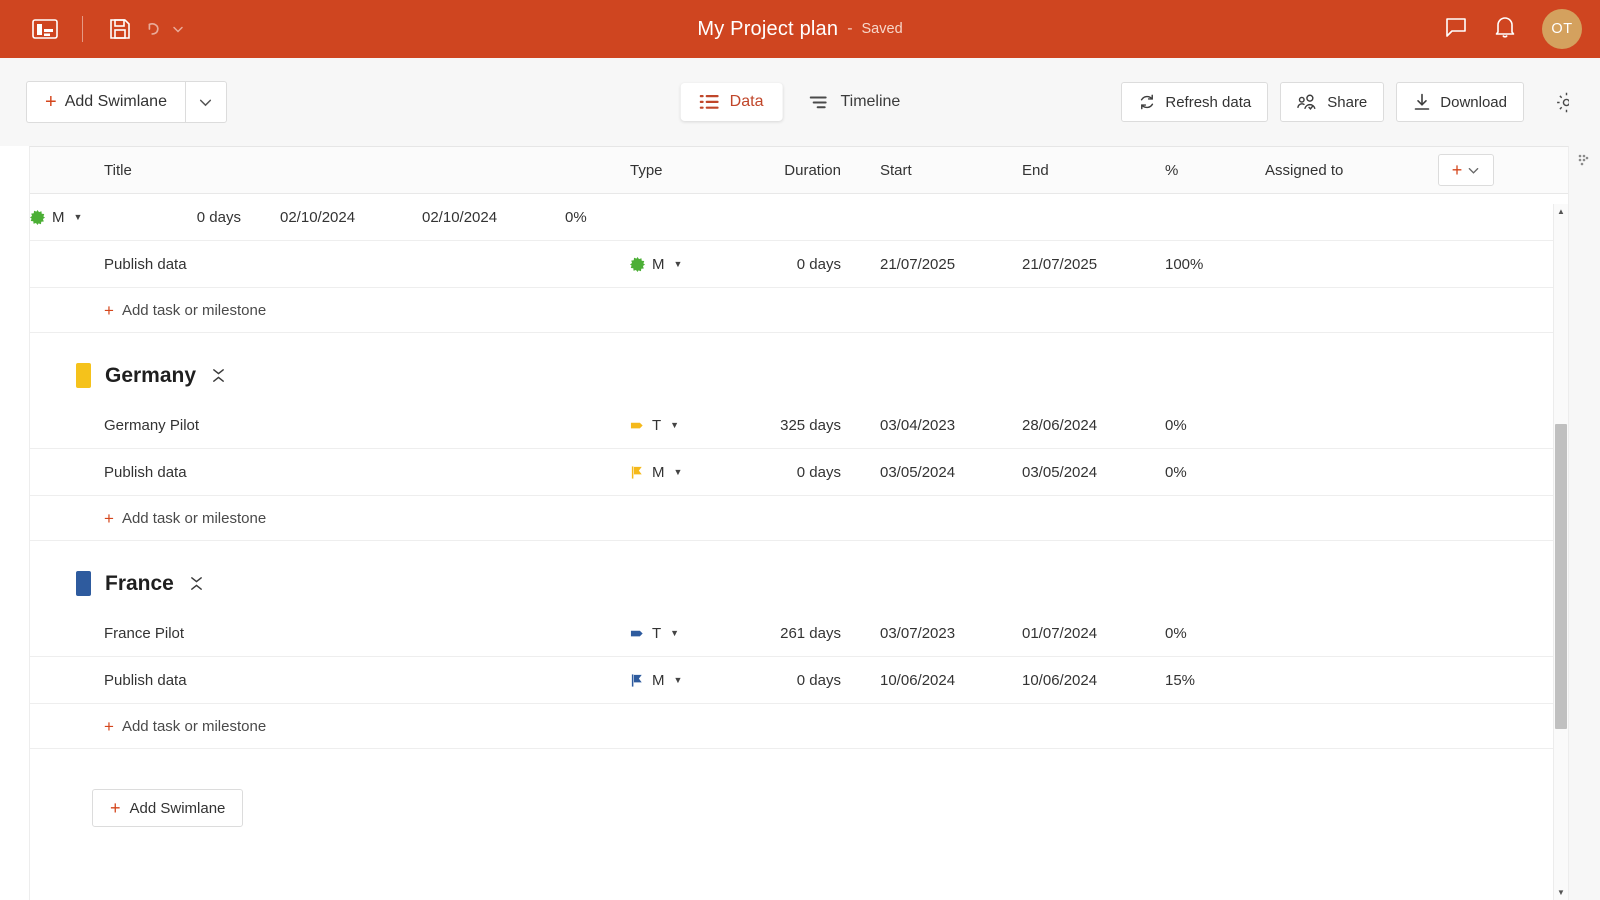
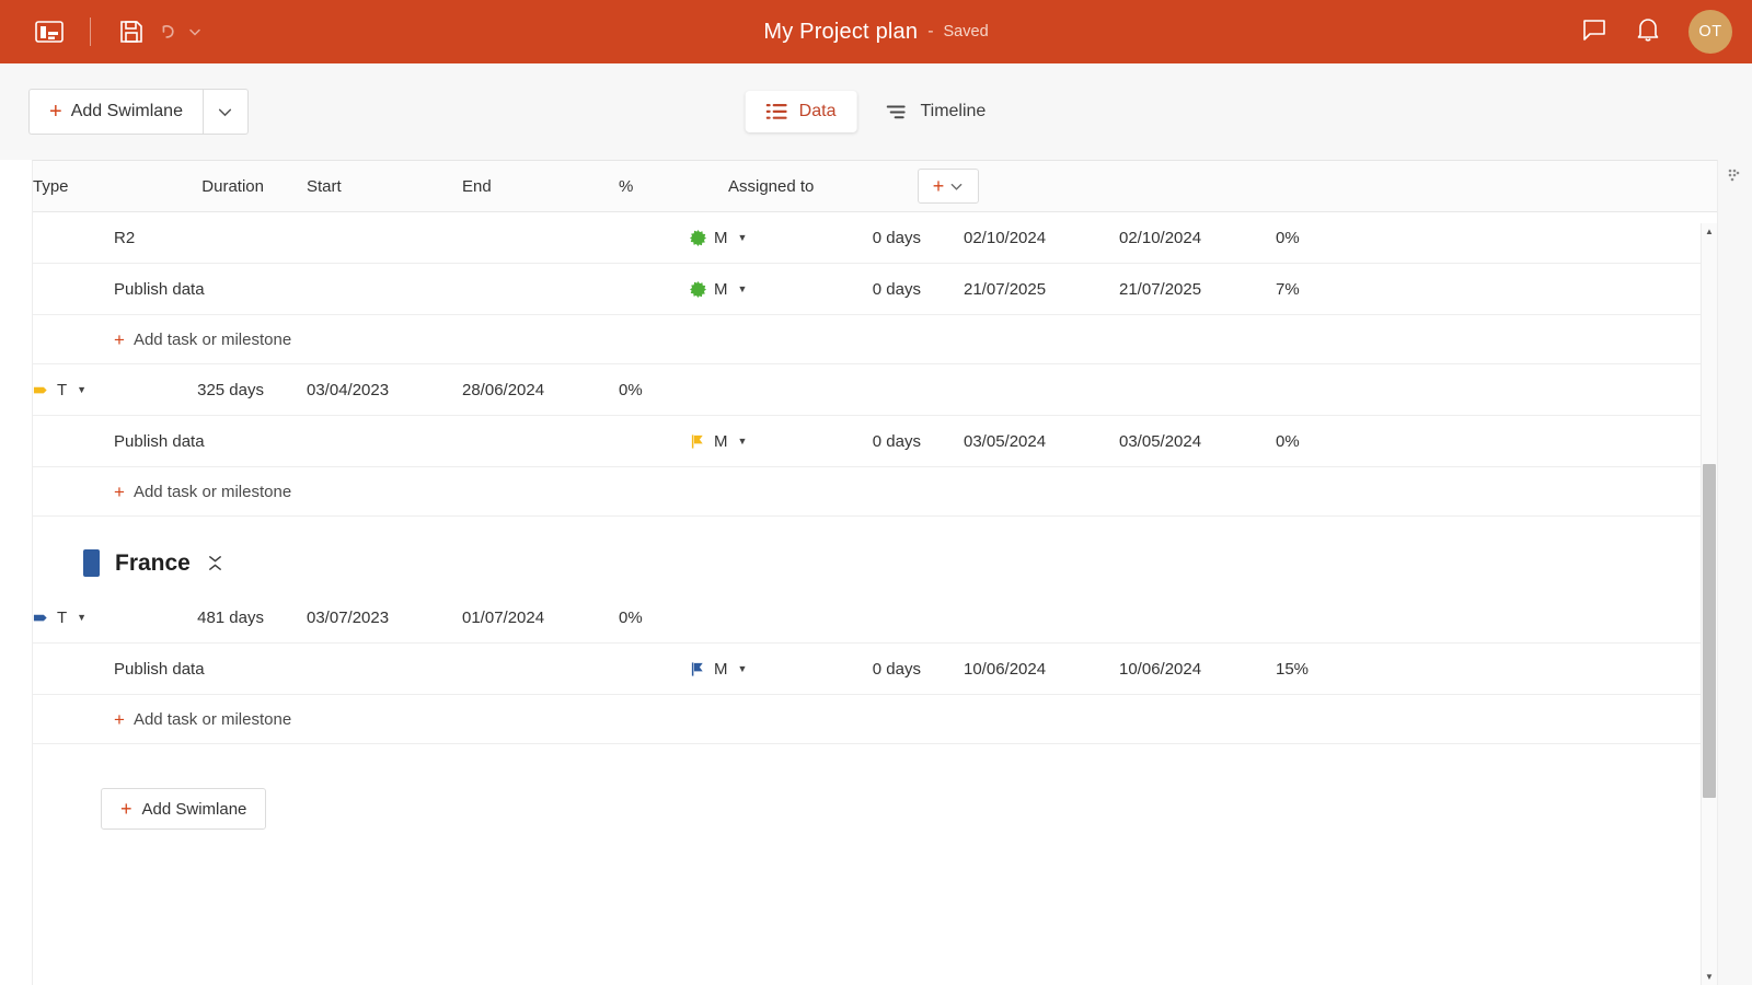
  My Project plan
  -
  Saved
  OT
  +
  Add Swimlane
  Data
  Timeline
- Refresh data
- Share
- Download
- Title
  Type
  Duration
  Start
  End
  %
  Assigned to
  +
+ R2
  M
  ▼
  0 days
  02/10/2024
  02/10/2024
  0%
  Publish data
  M
  ▼
  0 days
  21/07/2025
  21/07/2025
- 100%
+ 7%
  +
  Add task or milestone
- Germany
- Germany Pilot
  T
  ▼
  325 days
  03/04/2023
  28/06/2024
  0%
  Publish data
  M
  ▼
  0 days
  03/05/2024
  03/05/2024
  0%
  +
  Add task or milestone
  France
- France Pilot
  T
  ▼
- 261 days
+ 481 days
  03/07/2023
  01/07/2024
  0%
  Publish data
  M
  ▼
  0 days
  10/06/2024
  10/06/2024
  15%
  +
  Add task or milestone
  +
  Add Swimlane
  ▲
  ▼
